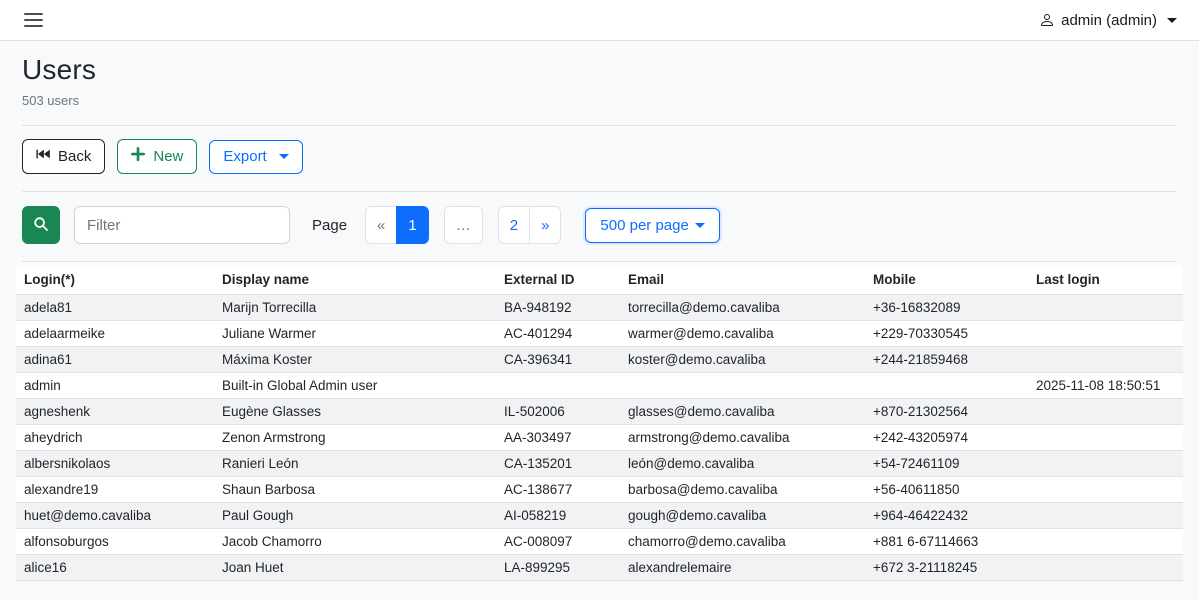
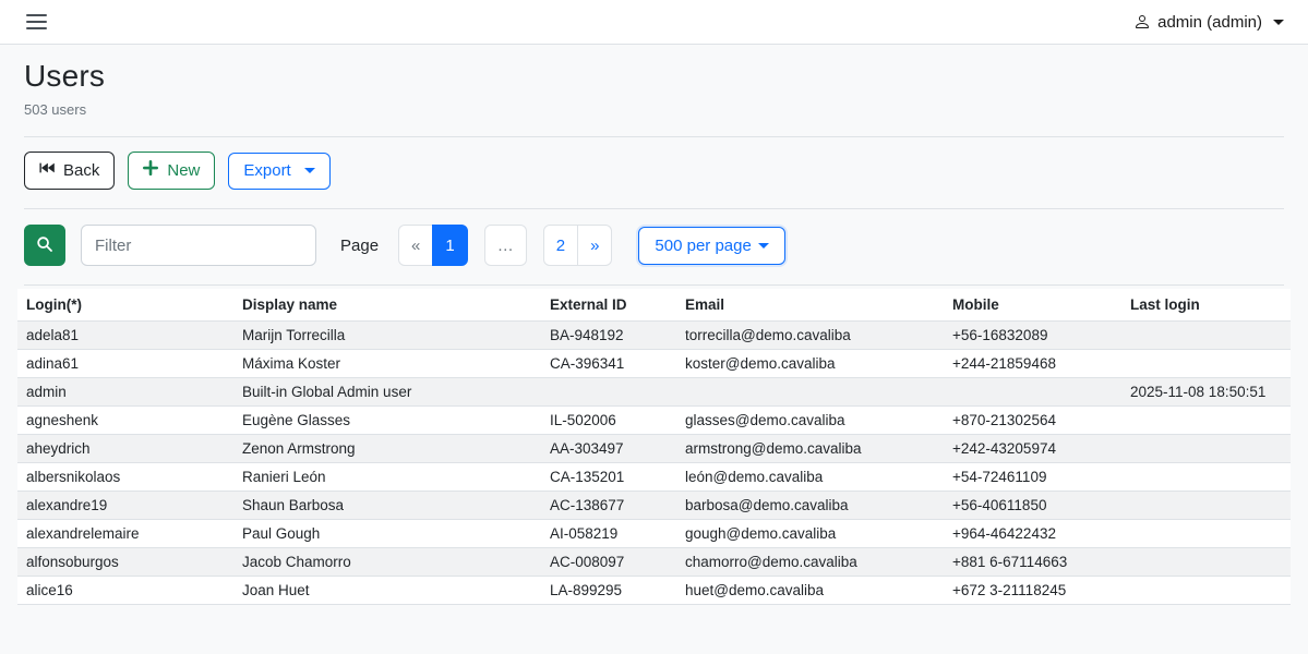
  admin (admin)
  Users
  503 users
  Back
  New
  Export
  Filter
  Page
  «
  1
  …
  2
  »
  500 per page
  Login(*)	Display name	External ID	Email	Mobile	Last login
- adela81	Marijn Torrecilla	BA-948192	torrecilla@demo.cavaliba	+36-16832089
+ adela81	Marijn Torrecilla	BA-948192	torrecilla@demo.cavaliba	+56-16832089
- adelaarmeike	Juliane Warmer	AC-401294	warmer@demo.cavaliba	+229-70330545
  adina61	Máxima Koster	CA-396341	koster@demo.cavaliba	+244-21859468
  admin	Built-in Global Admin user				2025-11-08 18:50:51
  agneshenk	Eugène Glasses	IL-502006	glasses@demo.cavaliba	+870-21302564
  aheydrich	Zenon Armstrong	AA-303497	armstrong@demo.cavaliba	+242-43205974
  albersnikolaos	Ranieri León	CA-135201	león@demo.cavaliba	+54-72461109
  alexandre19	Shaun Barbosa	AC-138677	barbosa@demo.cavaliba	+56-40611850
- huet@demo.cavaliba	Paul Gough	AI-058219	gough@demo.cavaliba	+964-46422432
+ alexandrelemaire	Paul Gough	AI-058219	gough@demo.cavaliba	+964-46422432
  alfonsoburgos	Jacob Chamorro	AC-008097	chamorro@demo.cavaliba	+881 6-67114663
- alice16	Joan Huet	LA-899295	alexandrelemaire	+672 3-21118245
+ alice16	Joan Huet	LA-899295	huet@demo.cavaliba	+672 3-21118245
